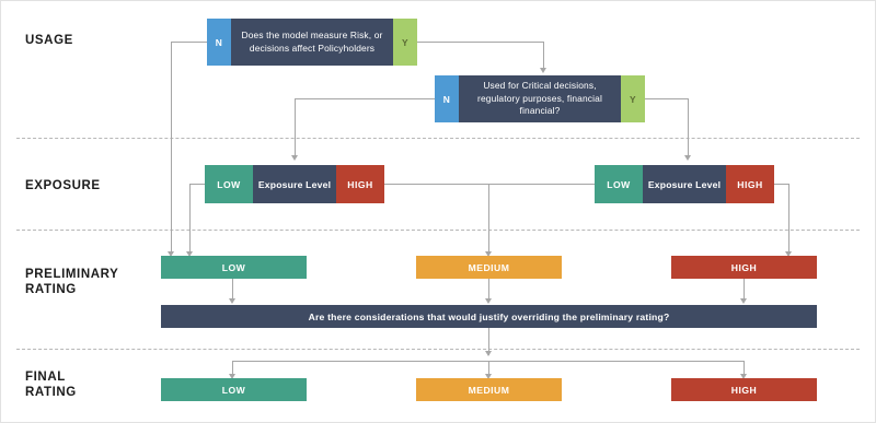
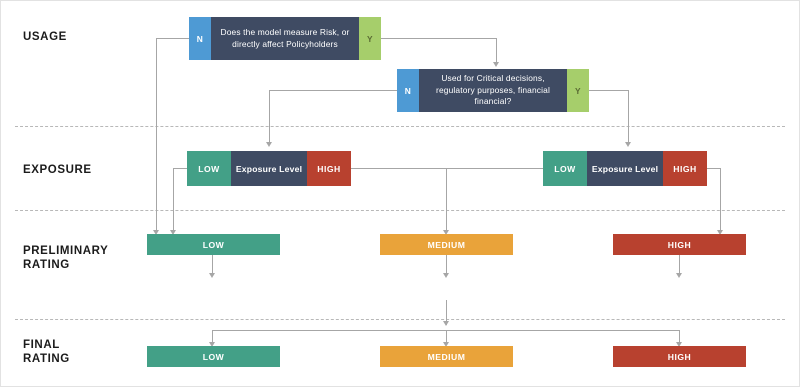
  USAGE
  EXPOSURE
  PRELIMINARY
  RATING
  FINAL
  RATING
  N
- Does the model measure Risk, or decisions affect Policyholders
+ Does the model measure Risk, or directly affect Policyholders
  Y
  N
  Used for Critical decisions, regulatory purposes, financial financial?
  Y
  LOW
  Exposure Level
  HIGH
  LOW
  Exposure Level
  HIGH
  LOW
  MEDIUM
  HIGH
- Are there considerations that would justify overriding the preliminary rating?
  LOW
  MEDIUM
  HIGH
